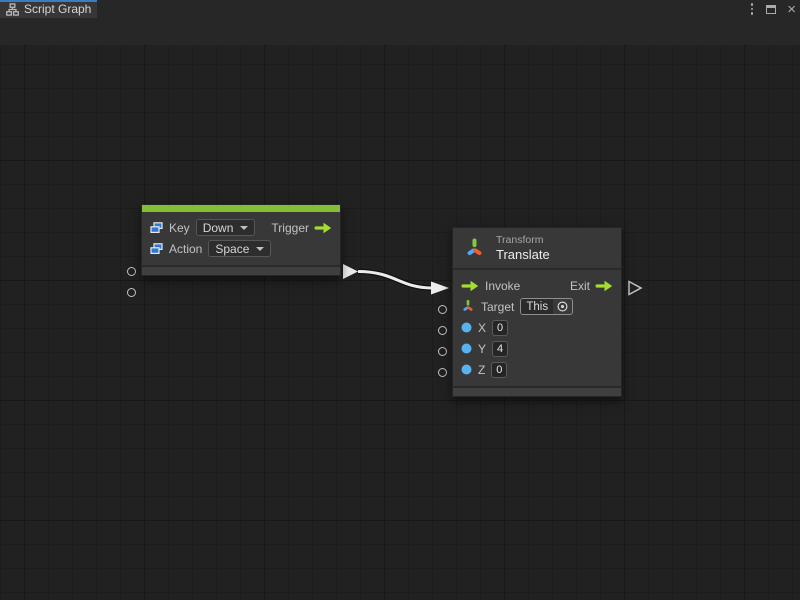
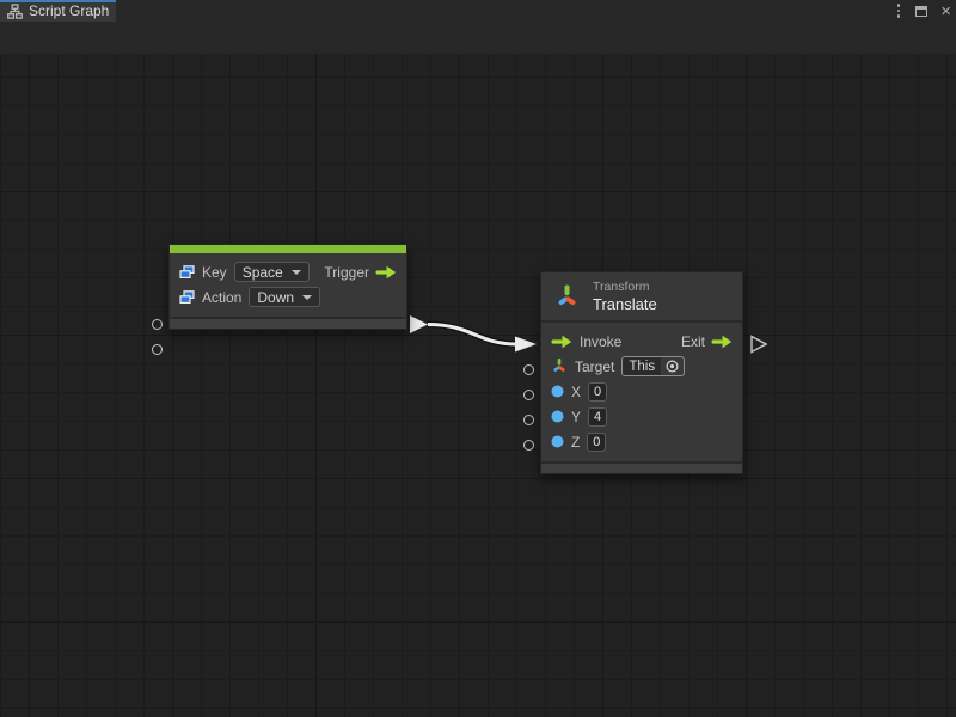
  Script Graph
  ×
  Key
- Down
+ Space
  Trigger
  Action
- Space
+ Down
  Transform
  Translate
  Invoke
  Exit
  Target
  This
  X
  0
  Y
  4
  Z
  0
